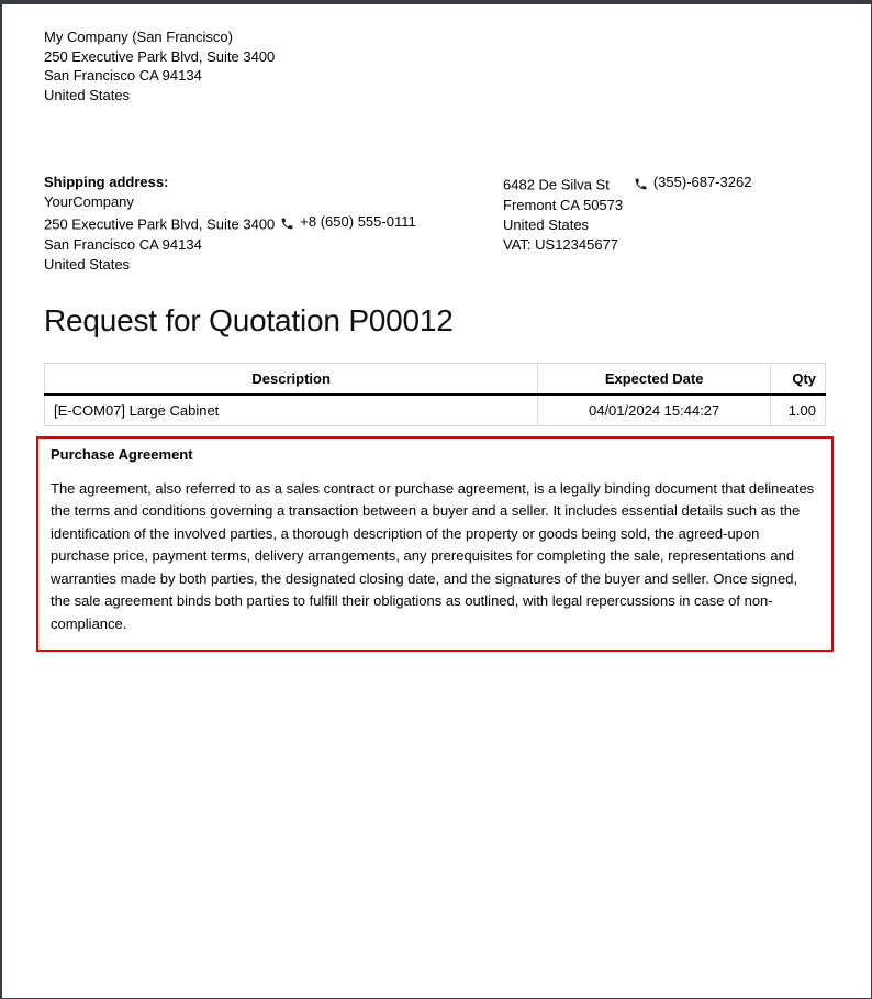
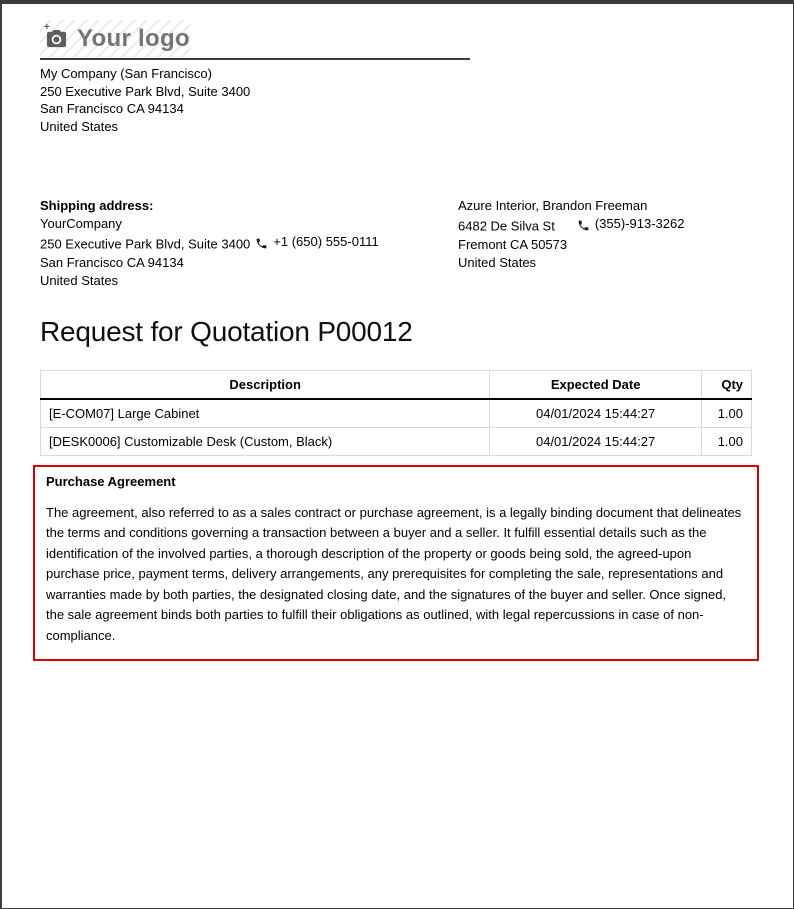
+ +
+ Your logo
  My Company (San Francisco)
  250 Executive Park Blvd, Suite 3400
  San Francisco CA 94134
  United States
  Shipping address:
  YourCompany
  250 Executive Park Blvd, Suite 3400
- +8 (650) 555-0111
+ +1 (650) 555-0111
  San Francisco CA 94134
  United States
+ Azure Interior, Brandon Freeman
  6482 De Silva St
- (355)-687-3262
+ (355)-913-3262
  Fremont CA 50573
  United States
- VAT: US12345677
  Request for Quotation P00012
  Description	Expected Date	Qty
  [E-COM07] Large Cabinet	04/01/2024 15:44:27	1.00
+ [DESK0006] Customizable Desk (Custom, Black)	04/01/2024 15:44:27	1.00
  Purchase Agreement
- The agreement, also referred to as a sales contract or purchase agreement, is a legally binding document that delineates the terms and conditions governing a transaction between a buyer and a seller. It includes essential details such as the identification of the involved parties, a thorough description of the property or goods being sold, the agreed-upon purchase price, payment terms, delivery arrangements, any prerequisites for completing the sale, representations and warranties made by both parties, the designated closing date, and the signatures of the buyer and seller. Once signed, the sale agreement binds both parties to fulfill their obligations as outlined, with legal repercussions in case of non-compliance.
+ The agreement, also referred to as a sales contract or purchase agreement, is a legally binding document that delineates the terms and conditions governing a transaction between a buyer and a seller. It fulfill essential details such as the identification of the involved parties, a thorough description of the property or goods being sold, the agreed-upon purchase price, payment terms, delivery arrangements, any prerequisites for completing the sale, representations and warranties made by both parties, the designated closing date, and the signatures of the buyer and seller. Once signed, the sale agreement binds both parties to fulfill their obligations as outlined, with legal repercussions in case of non-compliance.
